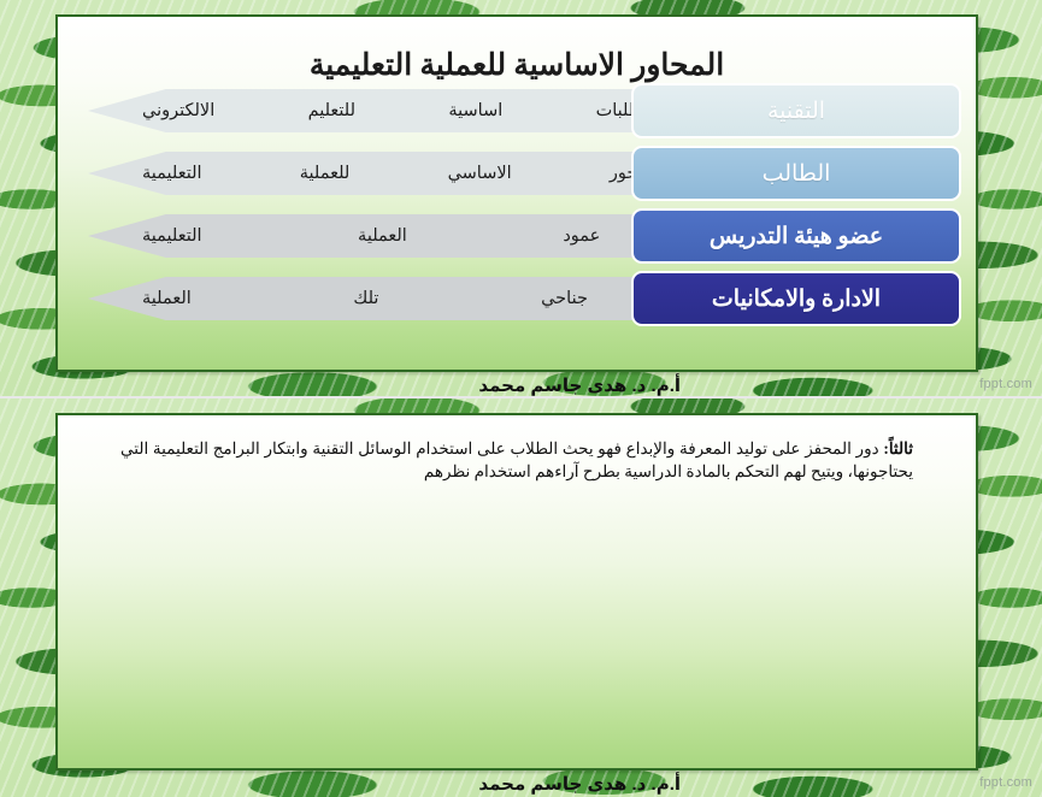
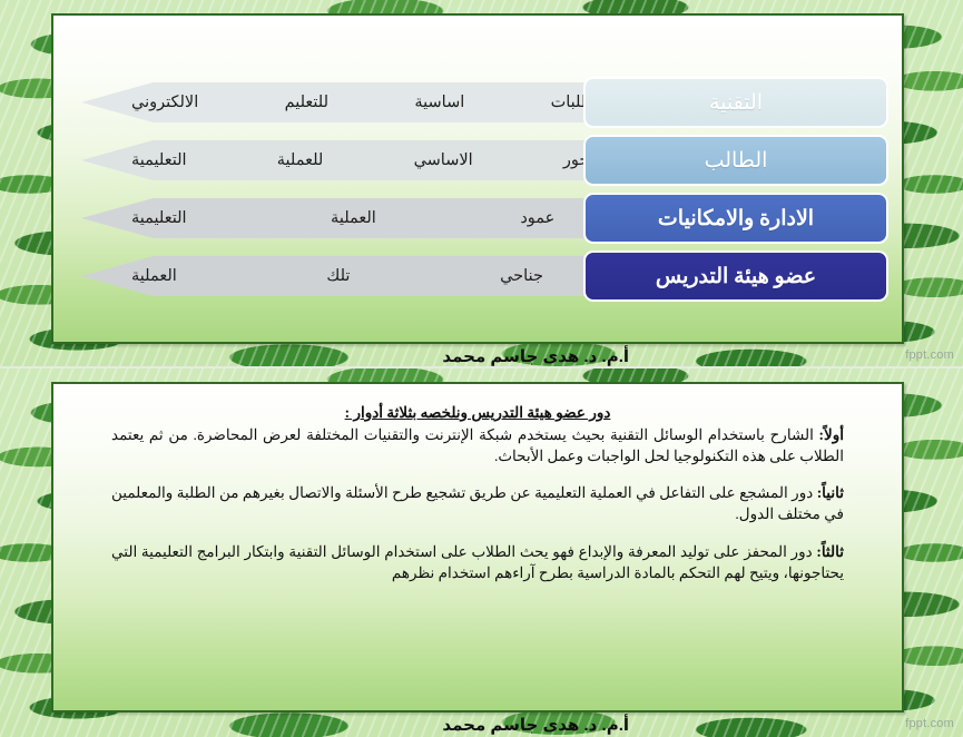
- المحاور الاساسية للعملية التعليمية
  لبات اساسية للتعليم الالكتروني
  التقنية
  ور الاساسي للعملية التعليمية
  الطالب
  عمود العملية التعليمية
- عضو هيئة التدريس
+ الادارة والامكانيات
  جناحي تلك العملية
- الادارة والامكانيات
+ عضو هيئة التدريس
  أ.م. د. هدى جاسم محمد
  fppt.com
+ دور عضو هيئة التدريس ونلخصه بثلاثة أدوار :
+ أولاً: الشارح باستخدام الوسائل التقنية بحيث يستخدم شبكة الإنترنت والتقنيات المختلفة لعرض المحاضرة. من ثم يعتمد الطلاب على هذه التكنولوجيا لحل الواجبات وعمل الأبحاث.
+ ثانياً: دور المشجع على التفاعل في العملية التعليمية عن طريق تشجيع طرح الأسئلة والاتصال بغيرهم من الطلبة والمعلمين في مختلف الدول.
  ثالثاً: دور المحفز على توليد المعرفة والإبداع فهو يحث الطلاب على استخدام الوسائل التقنية وابتكار البرامج التعليمية التي يحتاجونها، ويتيح لهم التحكم بالمادة الدراسية بطرح آراءهم استخدام نظرهم
  أ.م. د. هدى جاسم محمد
  fppt.com
